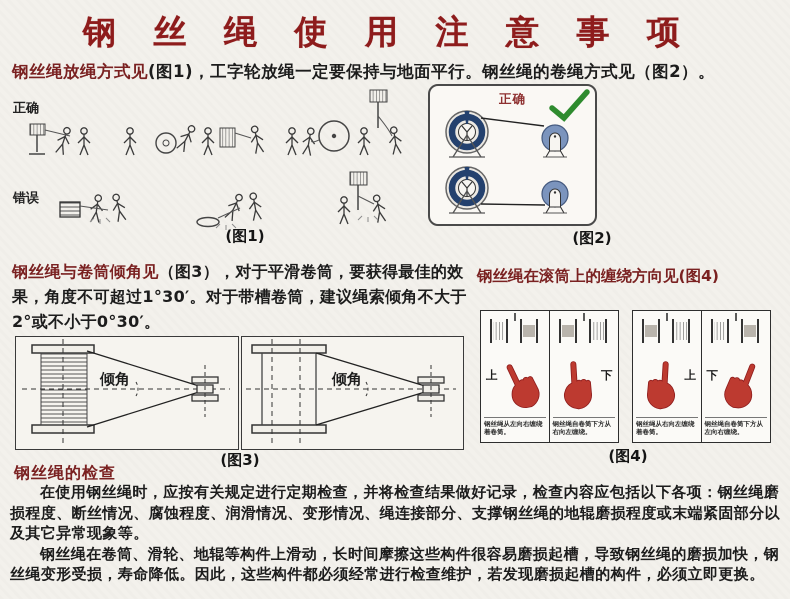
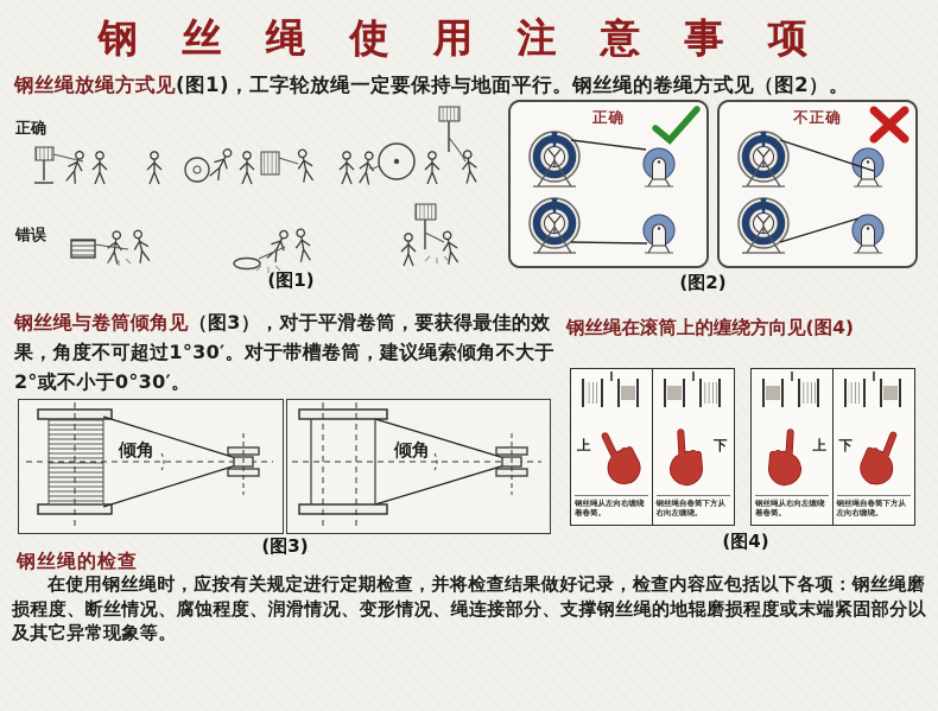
  钢 丝 绳 使 用 注 意 事 项
  钢丝绳放绳方式见(图1)，工字轮放绳一定要保持与地面平行。钢丝绳的卷绳方式见（图2）。
  正确
  错误
  (图1)
  正确
+ 不正确
  (图2)
  钢丝绳与卷筒倾角见（图3），对于平滑卷筒，要获得最佳的效果，角度不可超过1°30′。对于带槽卷筒，建议绳索倾角不大于2°或不小于0°30′。
  钢丝绳在滚筒上的缠绕方向见(图4)
  倾角
  倾角
  (图3)
  上
  钢丝绳从左向右缠绕着卷筒。
  下
  钢丝绳自卷筒下方从右向左缠绕。
  上
  钢丝绳从右向左缠绕着卷筒。
  下
  钢丝绳自卷筒下方从左向右缠绕。
  (图4)
  钢丝绳的检查
  在使用钢丝绳时，应按有关规定进行定期检查，并将检查结果做好记录，检查内容应包括以下各项：钢丝绳磨损程度、断丝情况、腐蚀程度、润滑情况、变形情况、绳连接部分、支撑钢丝绳的地辊磨损程度或末端紧固部分以及其它异常现象等。
- 钢丝绳在卷筒、滑轮、地辊等构件上滑动，长时间摩擦这些构件很容易磨损起槽，导致钢丝绳的磨损加快，钢丝绳变形受损，寿命降低。因此，这些构件都必须经常进行检查维护，若发现磨损起槽的构件，必须立即更换。
